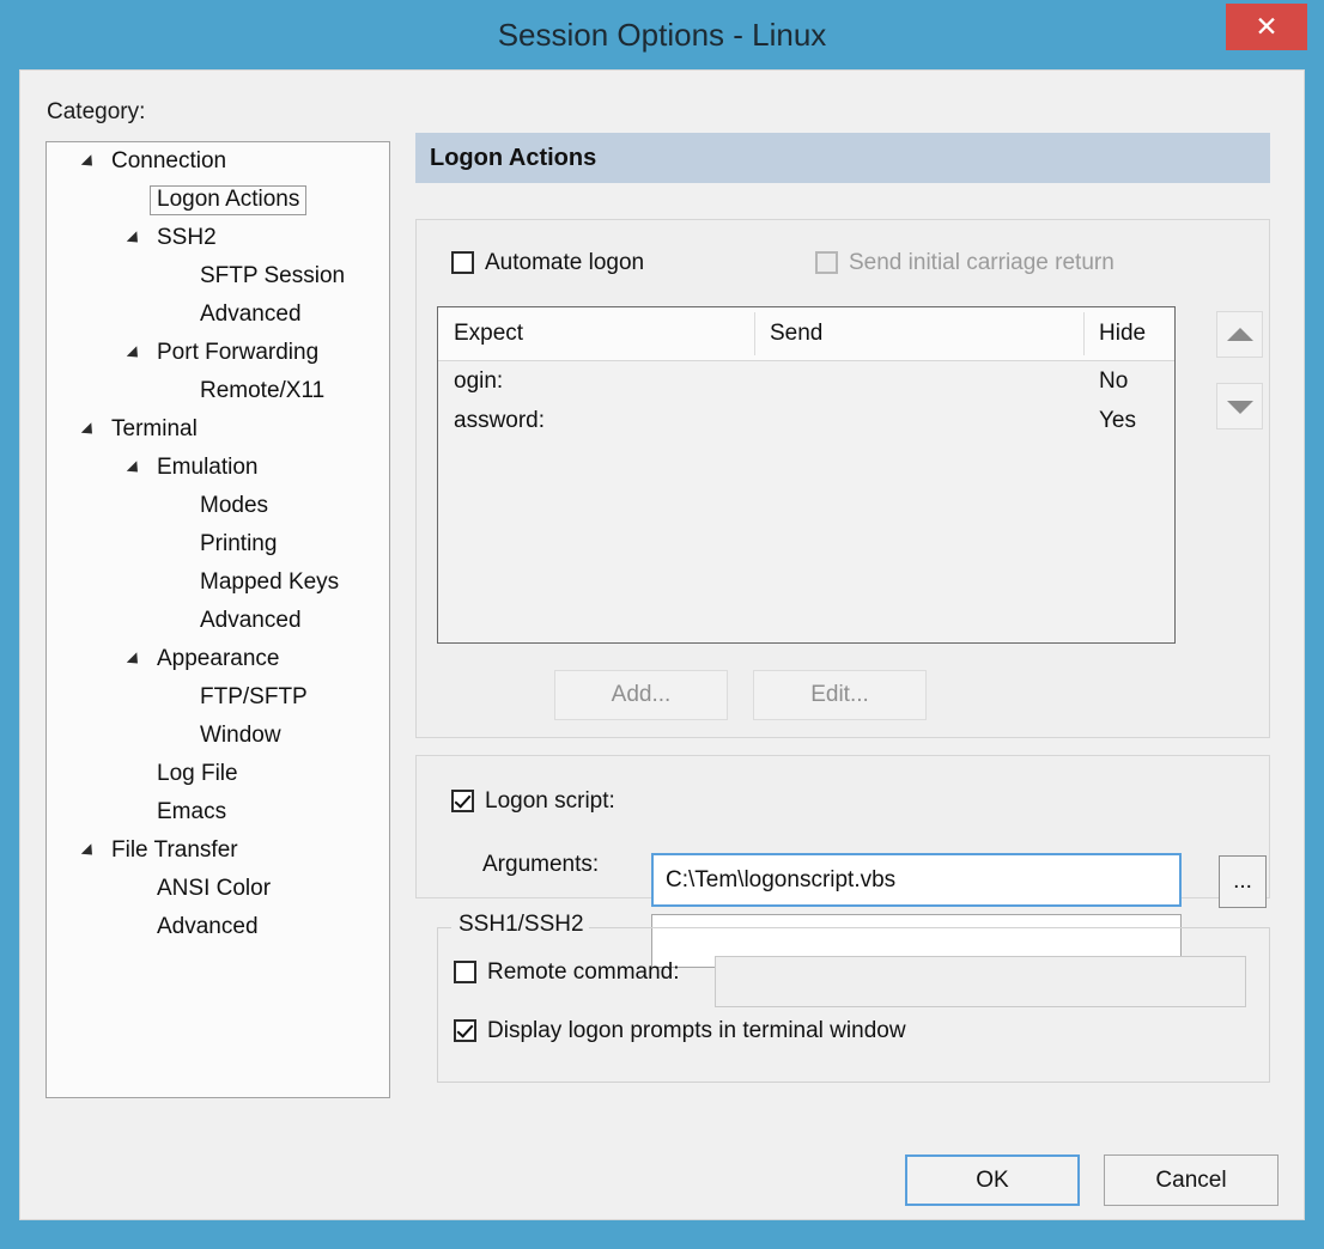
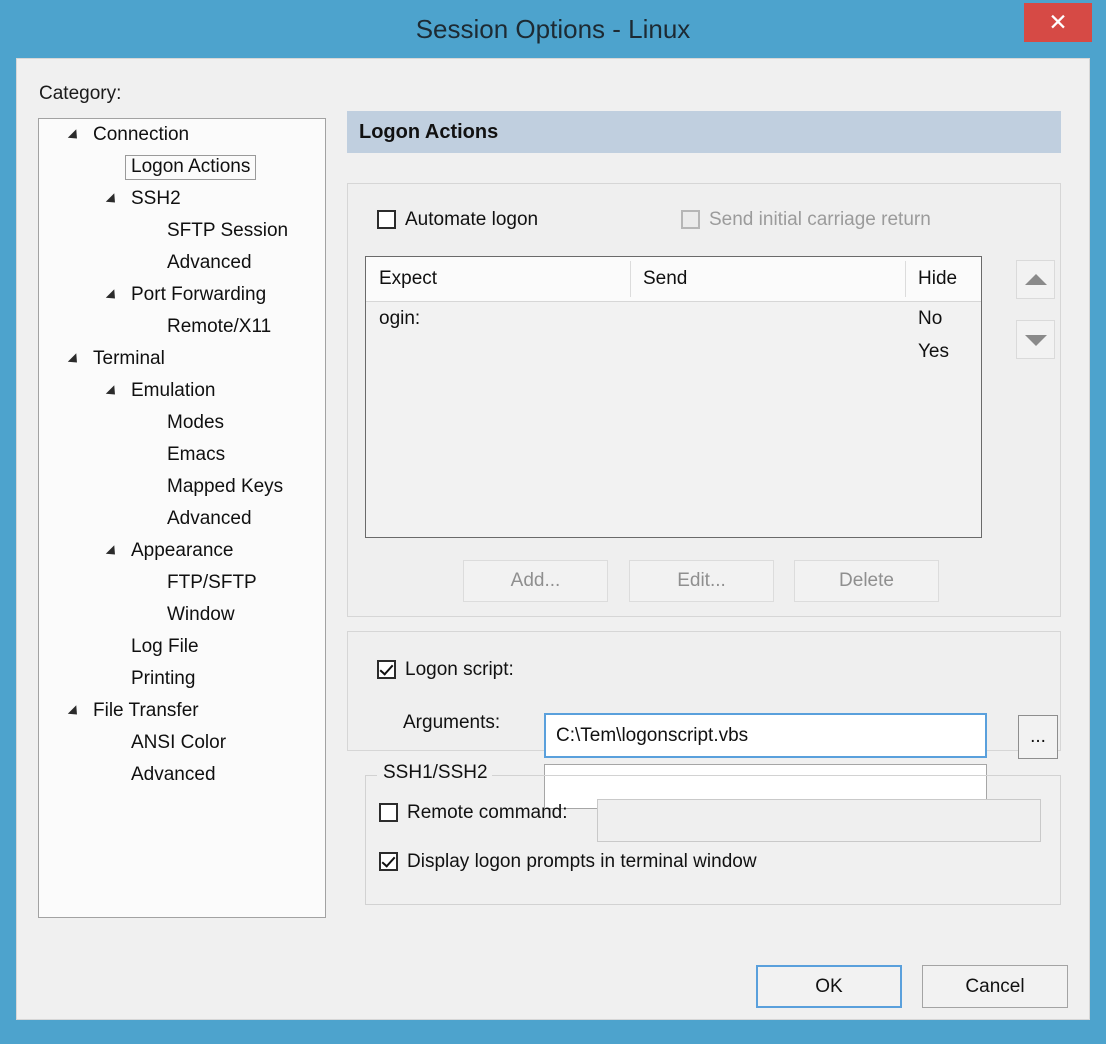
  Session Options - Linux
  ✕
  Category:
  Connection
  Logon Actions
  SSH2
  SFTP Session
  Advanced
  Port Forwarding
  Remote/X11
  Terminal
  Emulation
  Modes
- Printing
+ Emacs
  Mapped Keys
  Advanced
  Appearance
  FTP/SFTP
  Window
  Log File
- Emacs
+ Printing
  File Transfer
  ANSI Color
  Advanced
  Logon Actions
  Automate logon
  Send initial carriage return
  Expect
  Send
  Hide
  ogin:
  No
- assword:
  Yes
  Add...
  Edit...
+ Delete
  Logon script:
  C:\Tem\logonscript.vbs
  ...
  Arguments:
  SSH1/SSH2
  Remote command:
  Display logon prompts in terminal window
  OK
  Cancel
